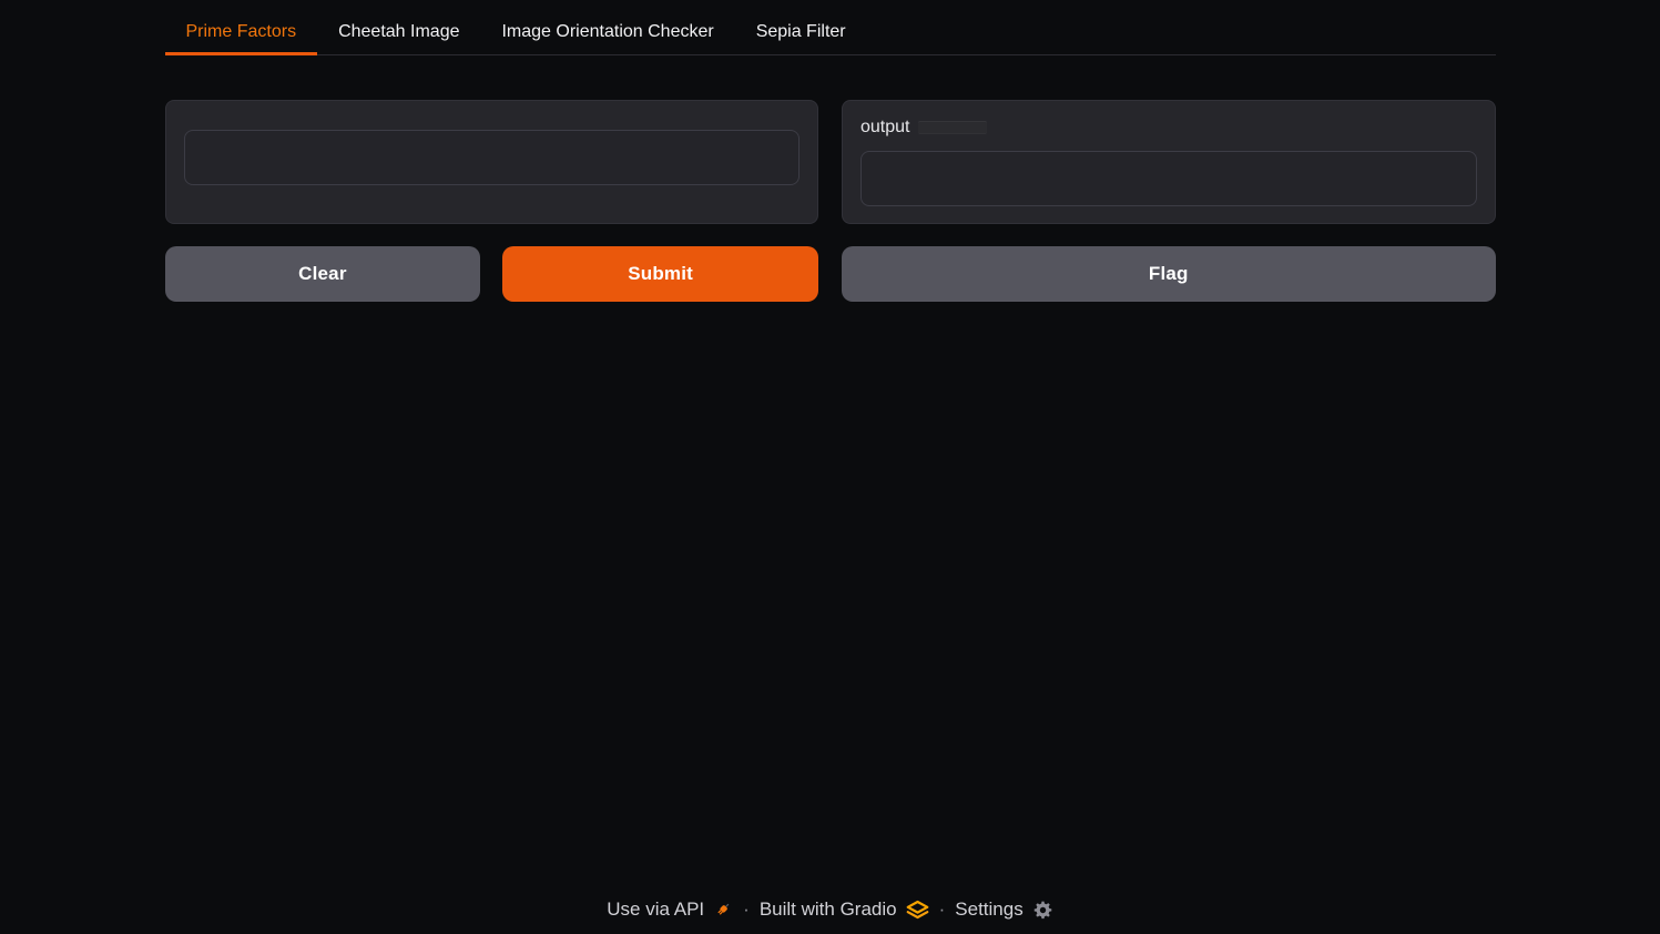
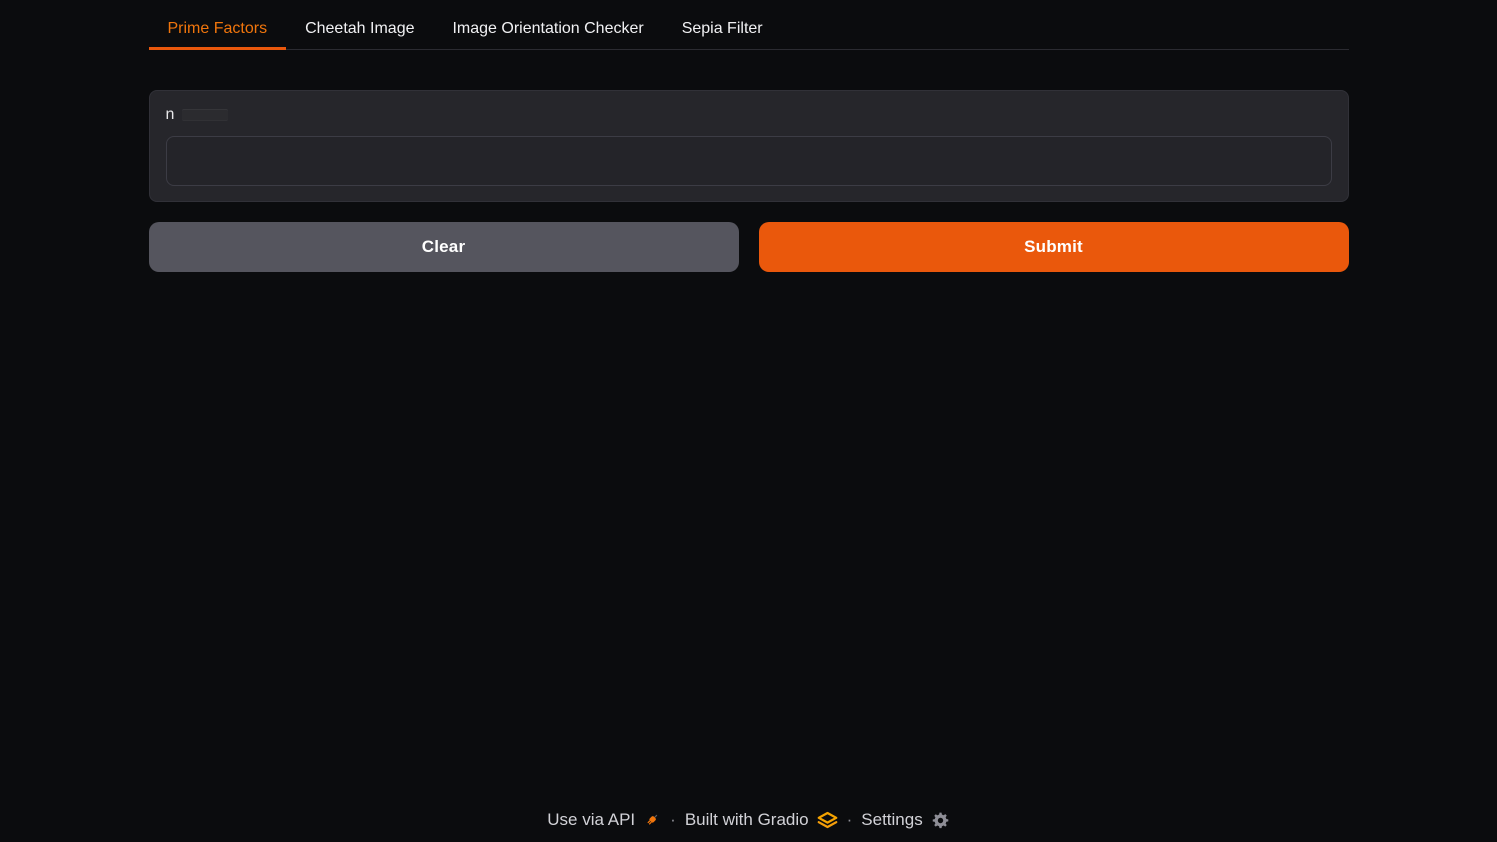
  Prime Factors
  Cheetah Image
  Image Orientation Checker
  Sepia Filter
+ n
  Clear
  Submit
- output
- Flag
  Use via API
  ·
  Built with Gradio
  ·
  Settings
